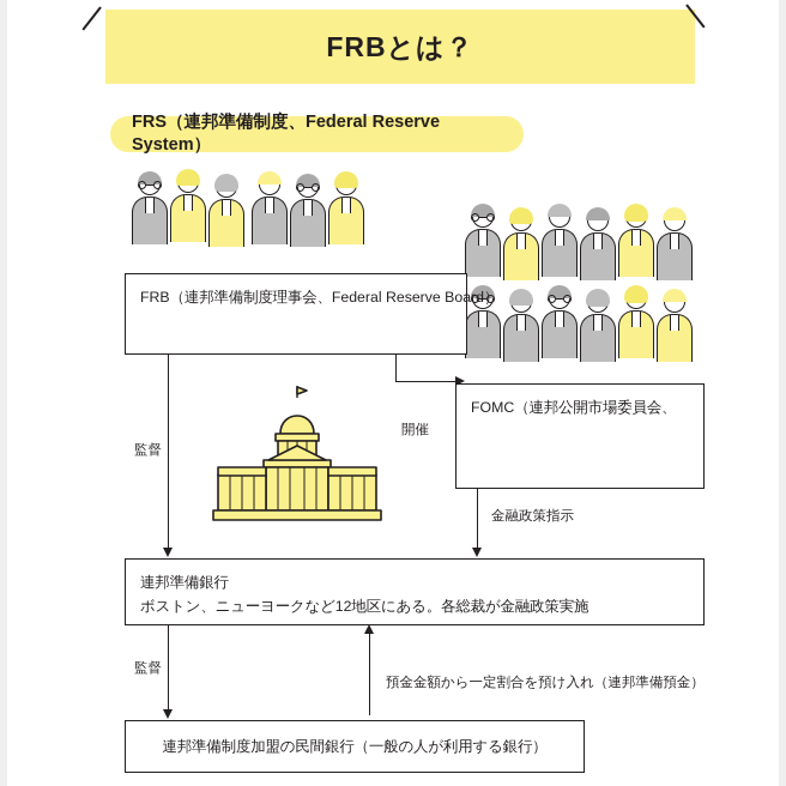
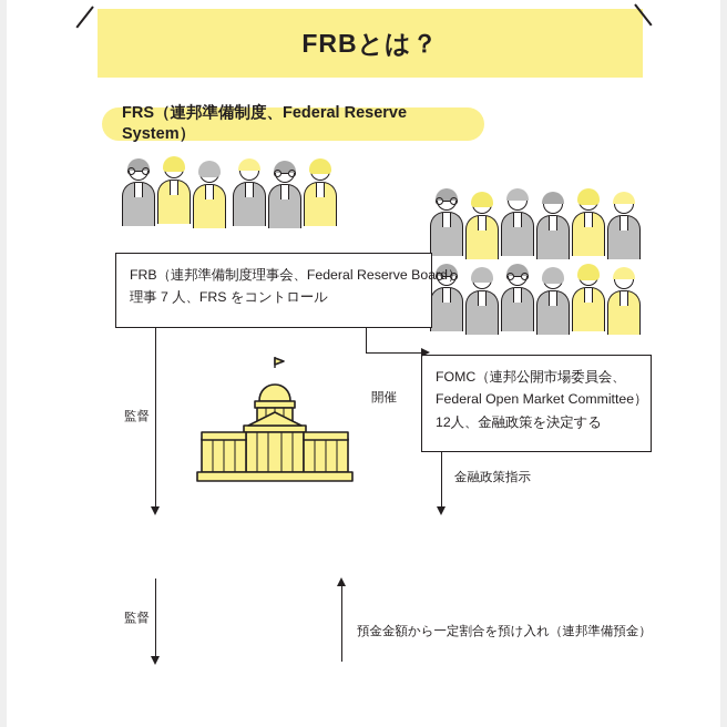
  FRBとは？
  FRS（連邦準備制度、Federal Reserve System）
  FRB（連邦準備制度理事会、Federal Reserve Board）
+ 理事 7 人、FRS をコントロール
  FOMC（連邦公開市場委員会、
+ Federal Open Market Committee）
+ 12人、金融政策を決定する
  開催
  監督
  金融政策指示
  監督
  預金金額から一定割合を預け入れ（連邦準備預金）
- 連邦準備銀行
- ボストン、ニューヨークなど12地区にある。各総裁が金融政策実施
- 連邦準備制度加盟の民間銀行（一般の人が利用する銀行）
